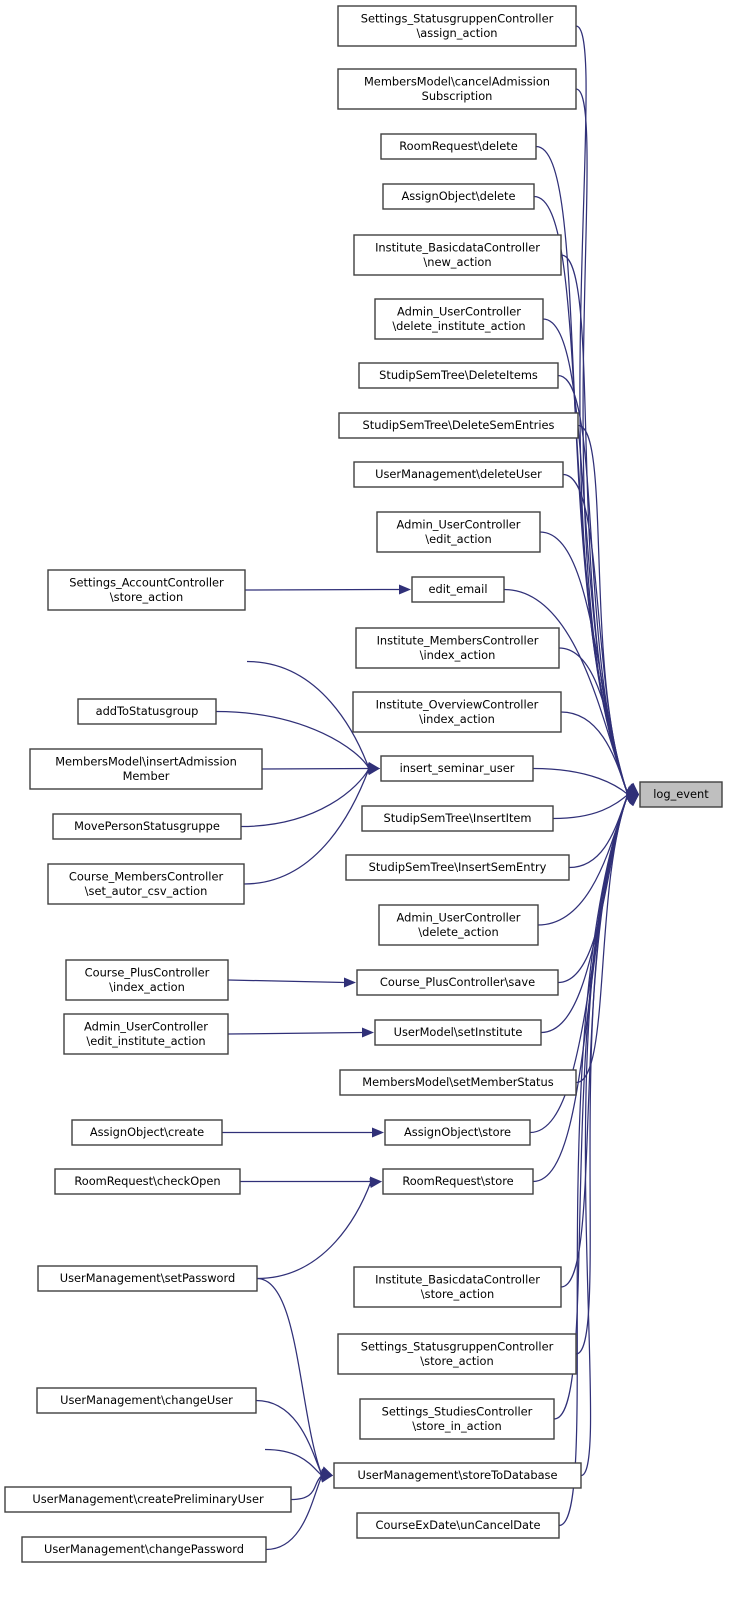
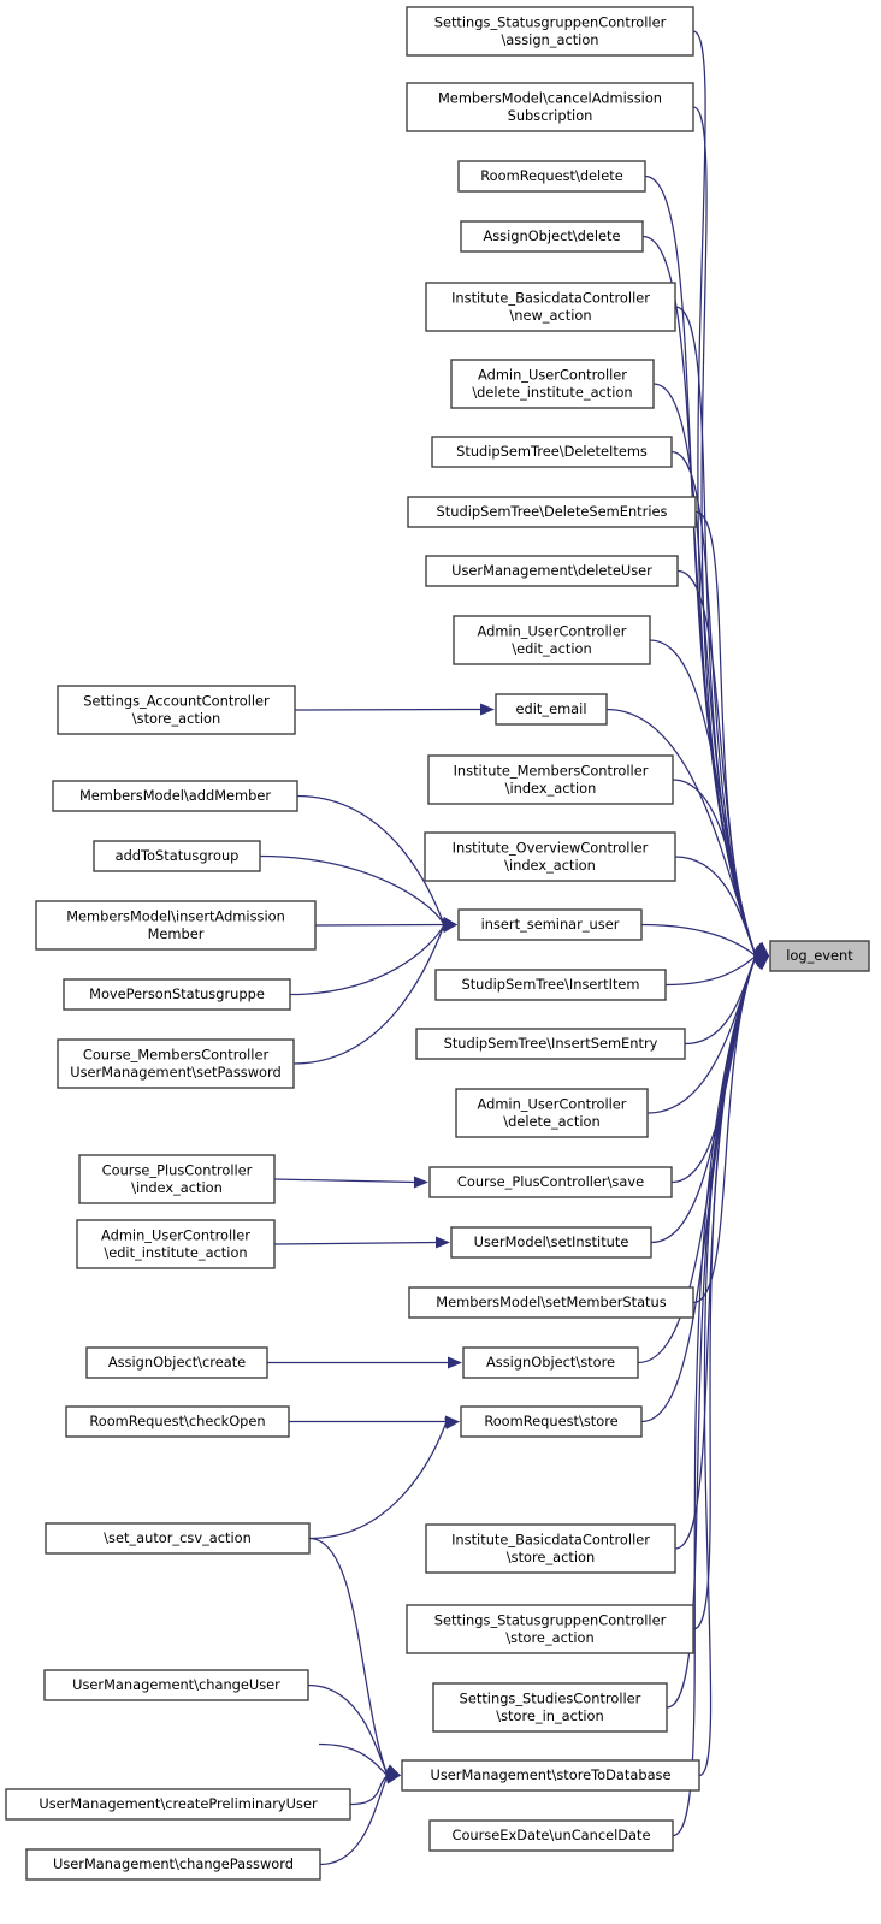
  Settings_StatusgruppenController
  \assign_action
  MembersModel\cancelAdmission
  Subscription
  RoomRequest\delete
  AssignObject\delete
  Institute_BasicdataController
  \new_action
  Admin_UserController
  \delete_institute_action
  StudipSemTree\DeleteItems
  StudipSemTree\DeleteSemEntries
  UserManagement\deleteUser
  Admin_UserController
  \edit_action
  edit_email
  Institute_MembersController
  \index_action
  Institute_OverviewController
  \index_action
  insert_seminar_user
  StudipSemTree\InsertItem
  StudipSemTree\InsertSemEntry
  Admin_UserController
  \delete_action
  Course_PlusController\save
  UserModel\setInstitute
  MembersModel\setMemberStatus
  AssignObject\store
  RoomRequest\store
  Institute_BasicdataController
  \store_action
  Settings_StatusgruppenController
  \store_action
  Settings_StudiesController
  \store_in_action
  UserManagement\storeToDatabase
  CourseExDate\unCancelDate
  Settings_AccountController
  \store_action
+ MembersModel\addMember
  addToStatusgroup
  MembersModel\insertAdmission
  Member
  MovePersonStatusgruppe
  Course_MembersController
- \set_autor_csv_action
+ UserManagement\setPassword
  Course_PlusController
  \index_action
  Admin_UserController
  \edit_institute_action
  AssignObject\create
  RoomRequest\checkOpen
- UserManagement\setPassword
+ \set_autor_csv_action
  UserManagement\changeUser
  UserManagement\createPreliminaryUser
  UserManagement\changePassword
  log_event
